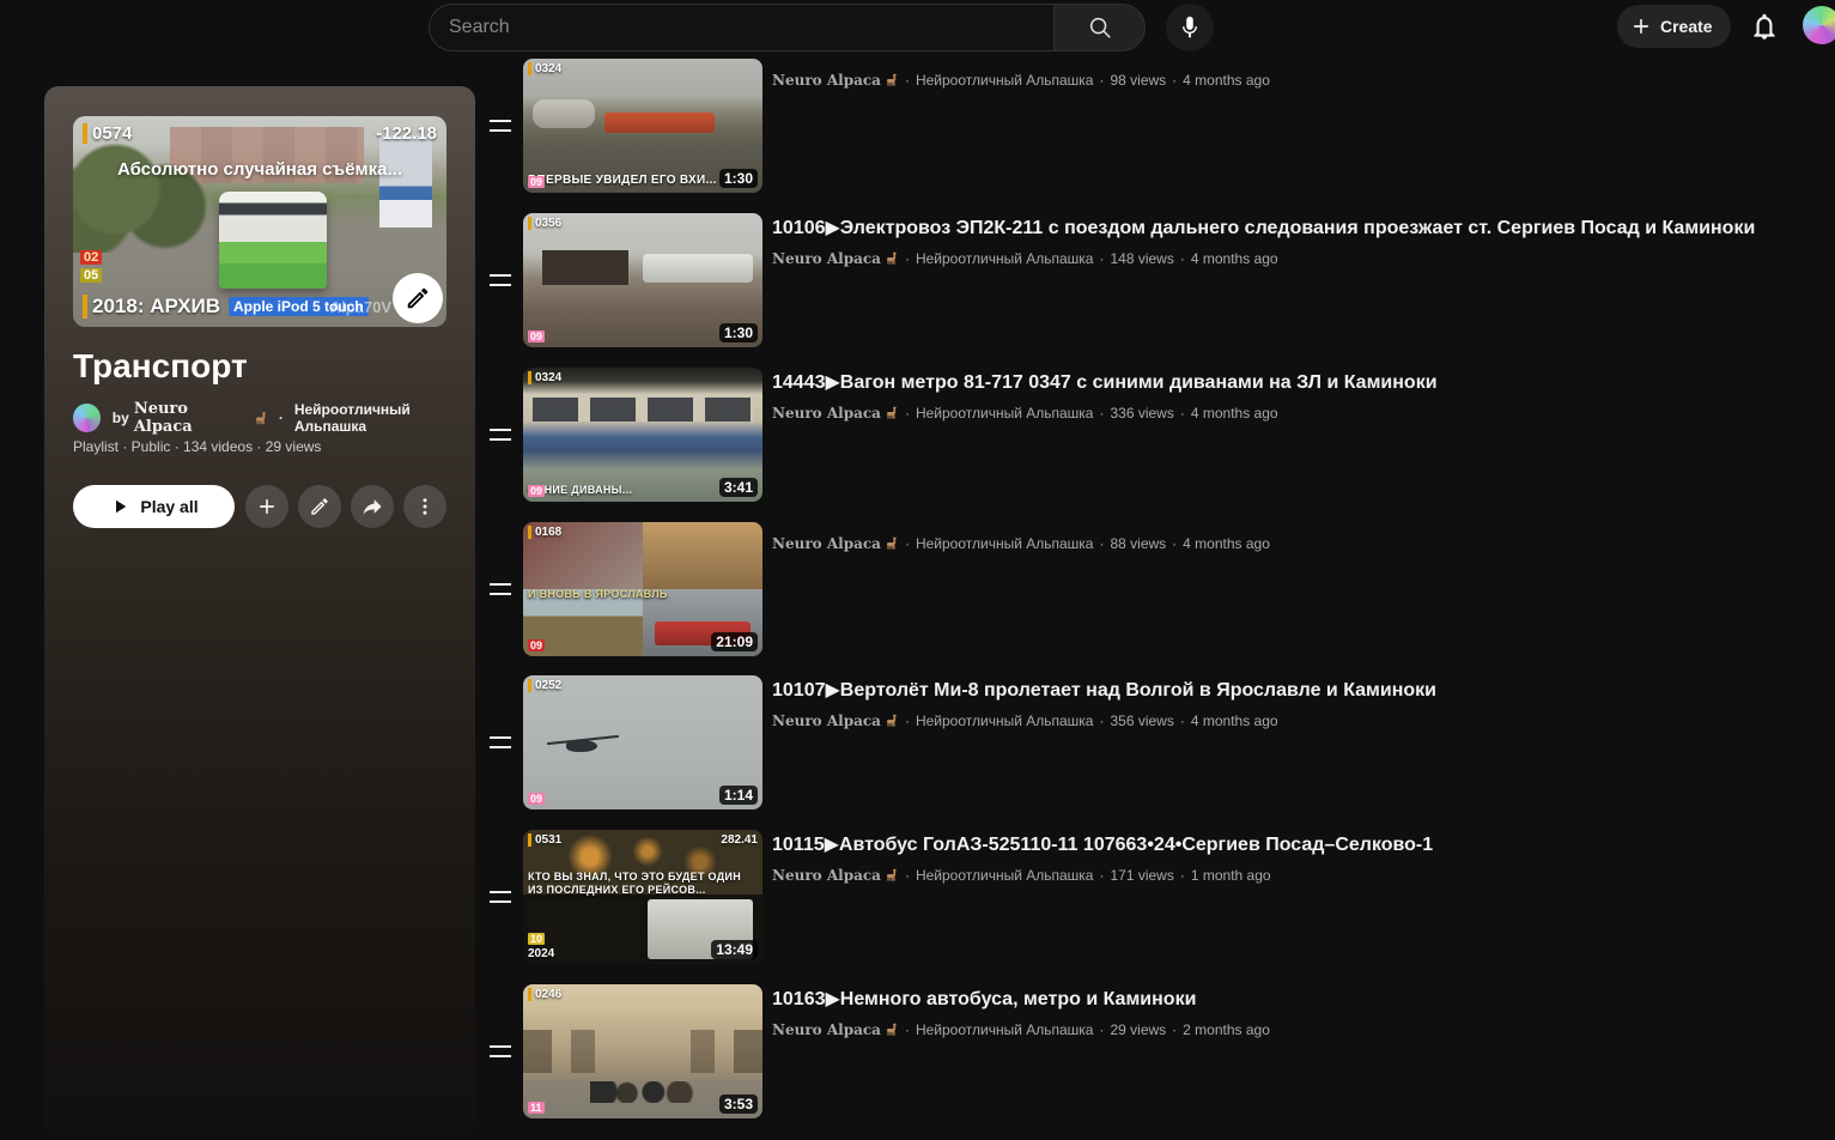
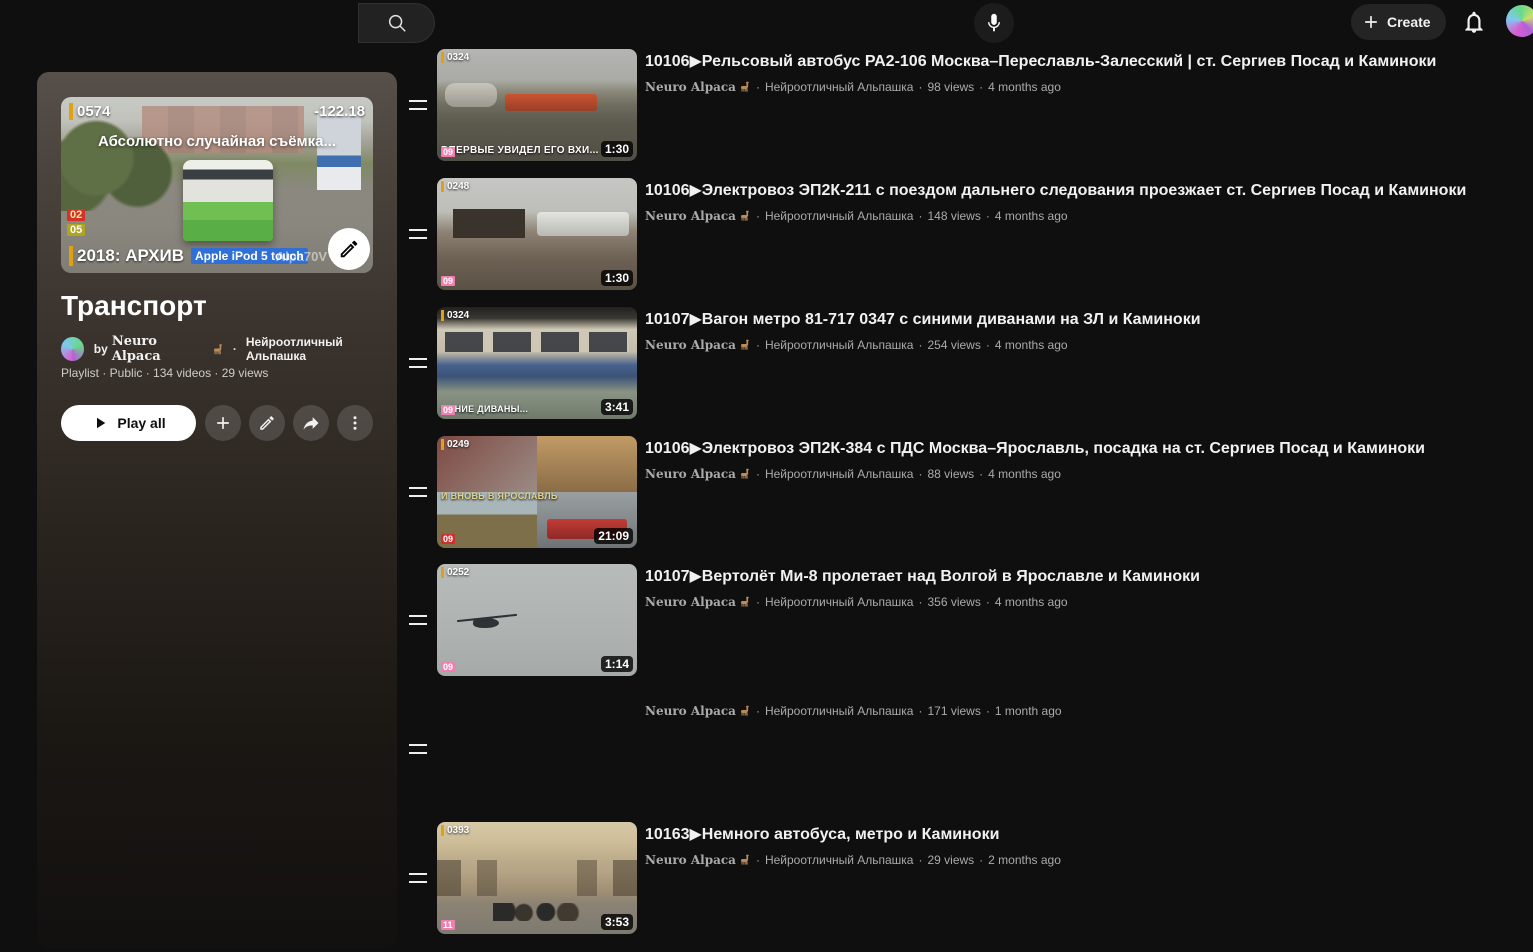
- Search
  Create
  0574
  -122.18
  Абсолютно случайная съёмка...
  02
  05
  2018: АРХИВ
  Apple iPod 5 touch
  Alpa70V
  Транспорт
  by
  Neuro Alpaca
  Нейроотличный Альпашка
  Playlist · Public · 134 videos · 29 views
  Play all
  0324
  ЕРВЫЕ УВИДЕЛ ЕГО ВХИ...
  09
  1:30
+ 10106▶Рельсовый автобус РА2-106 Москва–Переславль-Залесский | ст. Сергиев Посад и Каминоки
  Neuro Alpaca
  Нейроотличный Альпашка
  98 views
  4 months ago
- 0356
+ 0248
  09
  1:30
  10106▶Электровоз ЭП2К-211 с поездом дальнего следования проезжает ст. Сергиев Посад и Каминоки
  Neuro Alpaca
  Нейроотличный Альпашка
  148 views
  4 months ago
  0324
  НИЕ ДИВАНЫ...
  09
  3:41
- 14443▶Вагон метро 81-717 0347 с синими диванами на ЗЛ и Каминоки
+ 10107▶Вагон метро 81-717 0347 с синими диванами на ЗЛ и Каминоки
  Neuro Alpaca
  Нейроотличный Альпашка
- 336 views
+ 254 views
  4 months ago
- 0168
+ 0249
  И ВНОВЬ В ЯРОСЛАВЛЬ
  09
  21:09
+ 10106▶Электровоз ЭП2К-384 с ПДС Москва–Ярославль, посадка на ст. Сергиев Посад и Каминоки
  Neuro Alpaca
  Нейроотличный Альпашка
  88 views
  4 months ago
  0252
  09
  1:14
  10107▶Вертолёт Ми-8 пролетает над Волгой в Ярославле и Каминоки
  Neuro Alpaca
  Нейроотличный Альпашка
  356 views
  4 months ago
- 0531
- 282.41
- КТО ВЫ ЗНАЛ, ЧТО ЭТО БУДЕТ ОДИН ИЗ ПОСЛЕДНИХ ЕГО РЕЙСОВ...
- 10
- 2024
- 13:49
- 10115▶Автобус ГолАЗ-525110-11 107663•24•Сергиев Посад–Селково-1
  Neuro Alpaca
  Нейроотличный Альпашка
  171 views
  1 month ago
- 0246
+ 0393
  11
  3:53
  10163▶Немного автобуса, метро и Каминоки
  Neuro Alpaca
  Нейроотличный Альпашка
  29 views
  2 months ago
